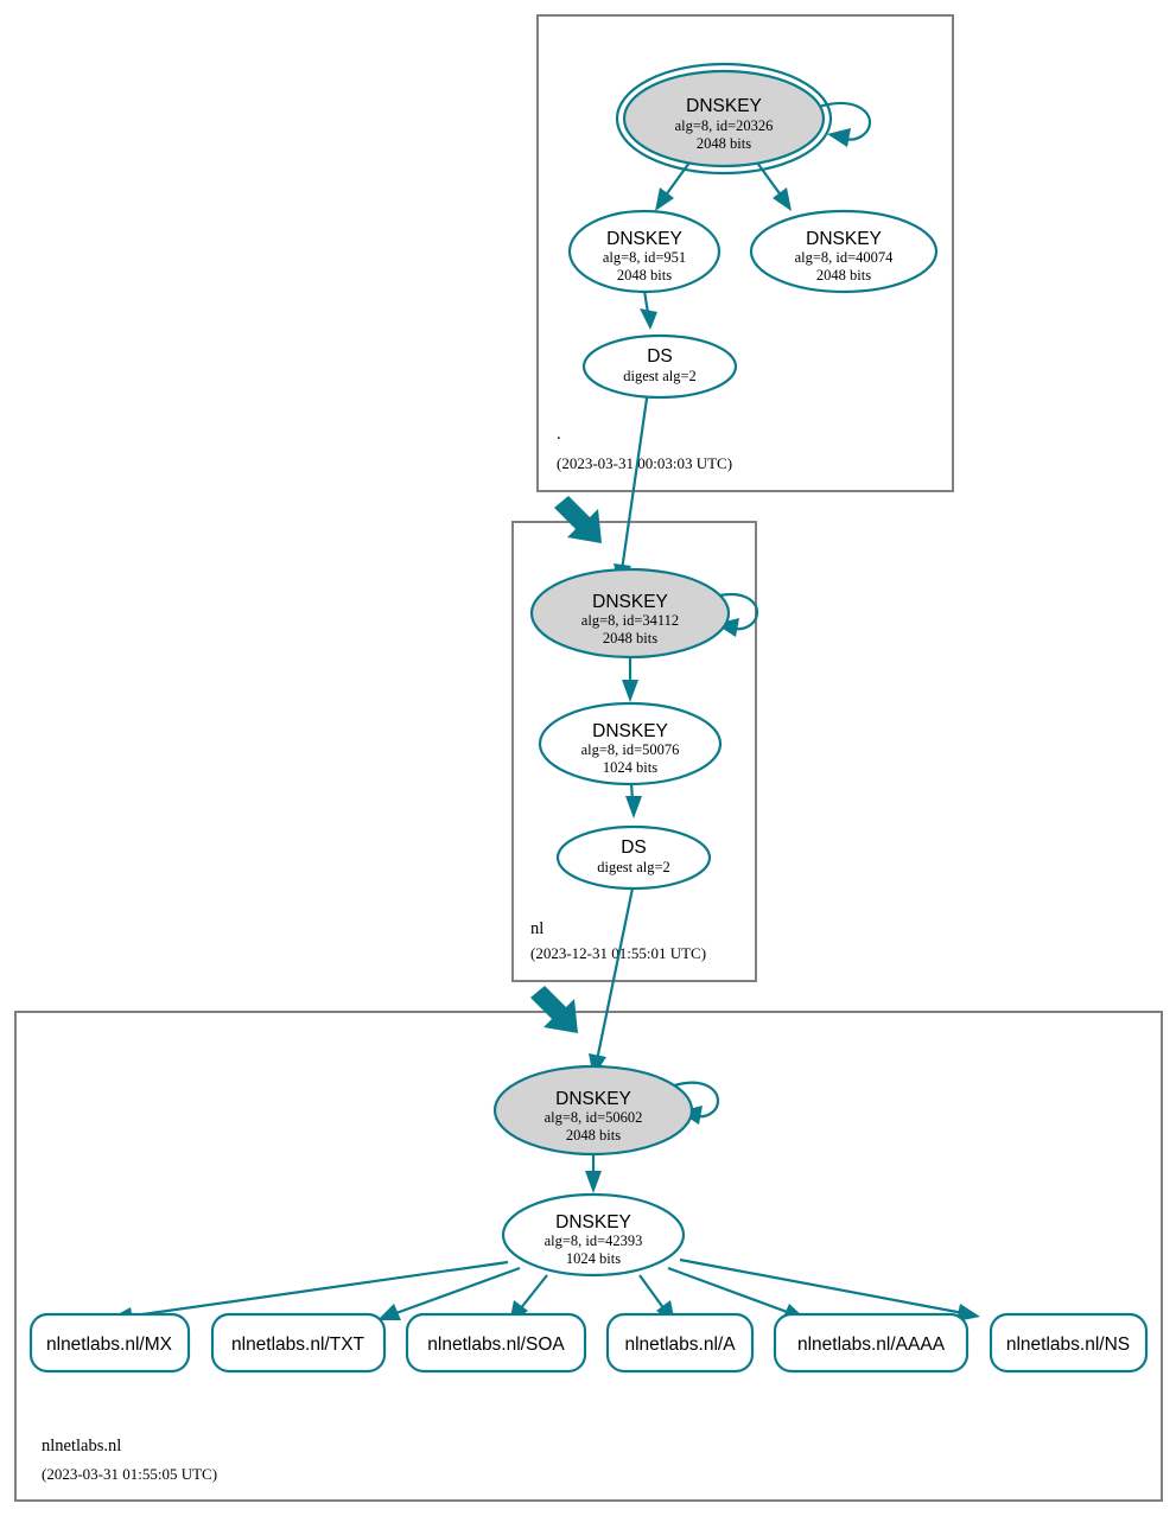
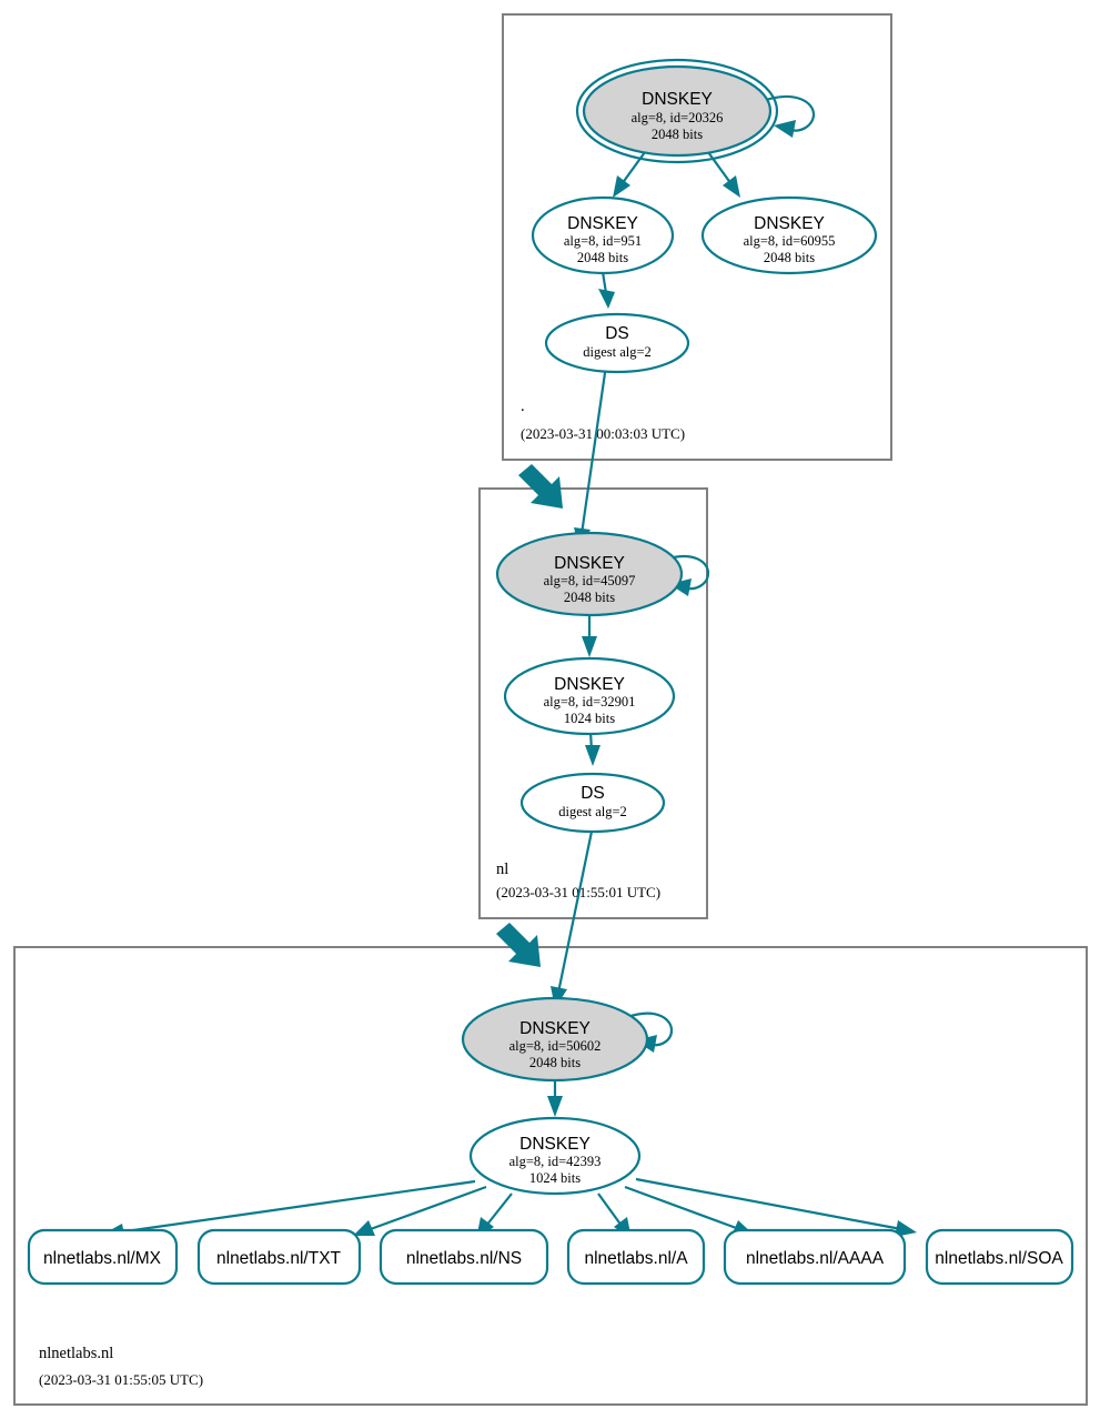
  .
  (2023-03-31 00:03:03 UTC)
  nl
- (2023-12-31 01:55:01 UTC)
+ (2023-03-31 01:55:01 UTC)
  nlnetlabs.nl
  (2023-03-31 01:55:05 UTC)
  DNSKEY
  alg=8, id=20326
  2048 bits
  DNSKEY
  alg=8, id=951
  2048 bits
  DNSKEY
- alg=8, id=40074
+ alg=8, id=60955
  2048 bits
  DS
  digest alg=2
  DNSKEY
- alg=8, id=34112
+ alg=8, id=45097
  2048 bits
  DNSKEY
- alg=8, id=50076
+ alg=8, id=32901
  1024 bits
  DS
  digest alg=2
  DNSKEY
  alg=8, id=50602
  2048 bits
  DNSKEY
  alg=8, id=42393
  1024 bits
  nlnetlabs.nl/MX
  nlnetlabs.nl/TXT
- nlnetlabs.nl/SOA
+ nlnetlabs.nl/NS
  nlnetlabs.nl/A
  nlnetlabs.nl/AAAA
- nlnetlabs.nl/NS
+ nlnetlabs.nl/SOA
